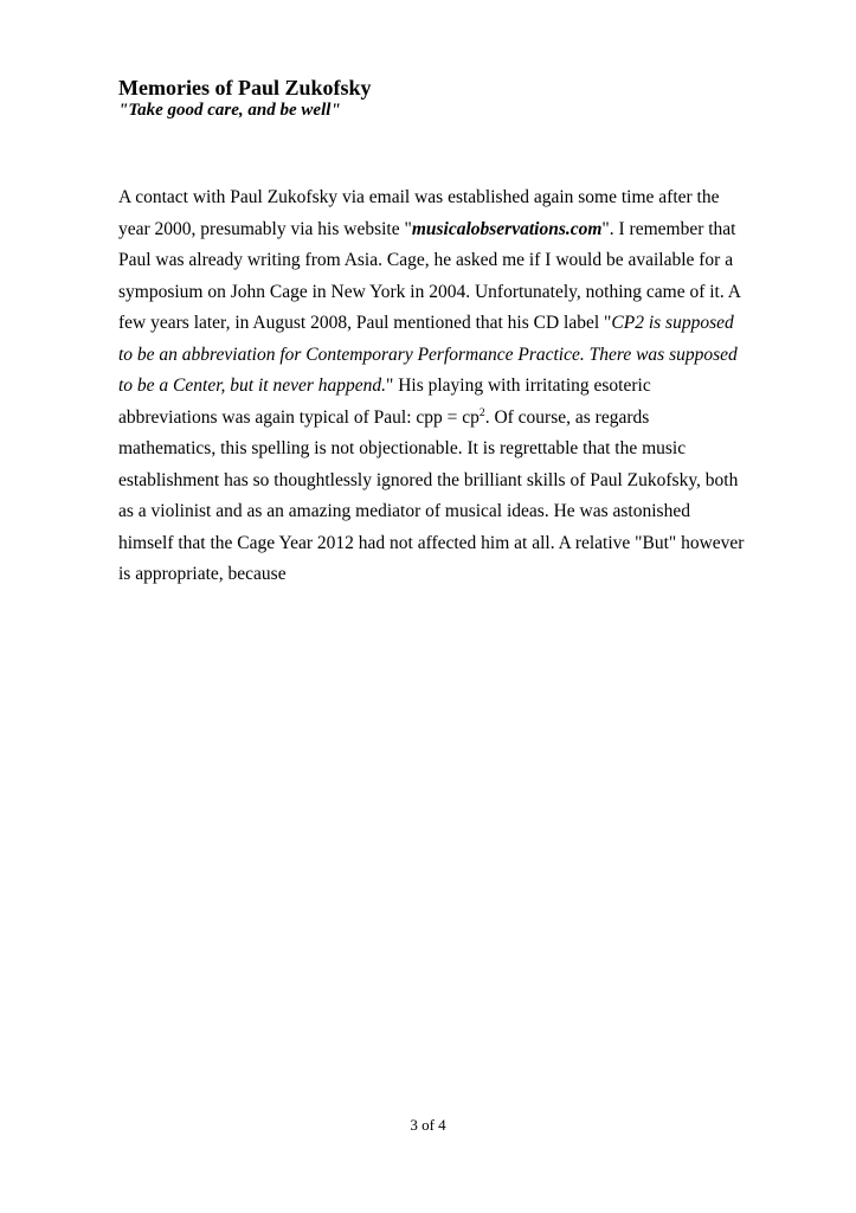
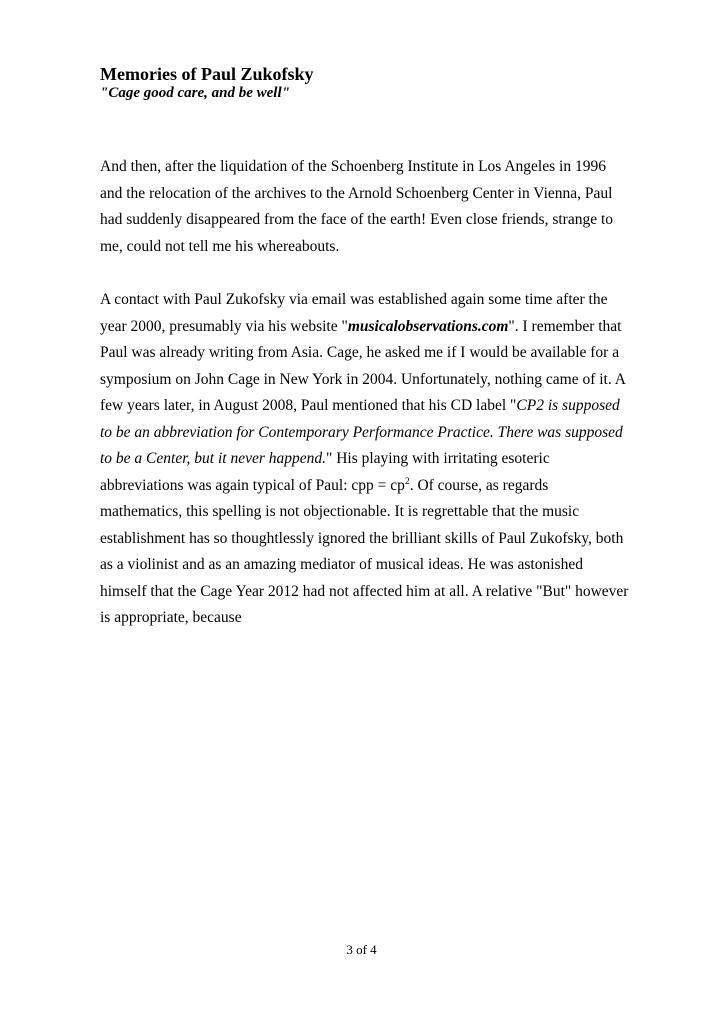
  Memories of Paul Zukofsky
- "Take good care, and be well"
+ "Cage good care, and be well"
+ And then, after the liquidation of the Schoenberg Institute in Los Angeles in 1996 and the relocation of the archives to the Arnold Schoenberg Center in Vienna, Paul had suddenly disappeared from the face of the earth! Even close friends, strange to me, could not tell me his whereabouts.
  A contact with Paul Zukofsky via email was established again some time after the year 2000, presumably via his website "musicalobservations.com". I remember that Paul was already writing from Asia. Cage, he asked me if I would be available for a symposium on John Cage in New York in 2004. Unfortunately, nothing came of it. A few years later, in August 2008, Paul mentioned that his CD label "CP2 is supposed to be an abbreviation for Contemporary Performance Practice. There was supposed to be a Center, but it never happend." His playing with irritating esoteric abbreviations was again typical of Paul: cpp = cp2. Of course, as regards mathematics, this spelling is not objectionable. It is regrettable that the music establishment has so thoughtlessly ignored the brilliant skills of Paul Zukofsky, both as a violinist and as an amazing mediator of musical ideas. He was astonished himself that the Cage Year 2012 had not affected him at all. A relative "But" however is appropriate, because
  3 of 4
